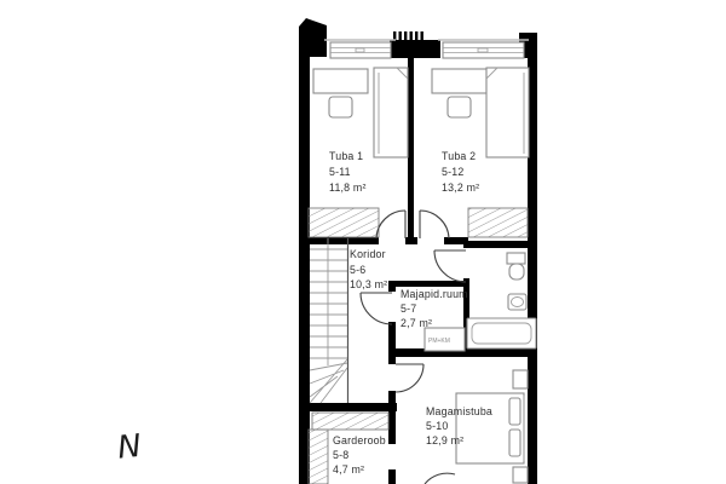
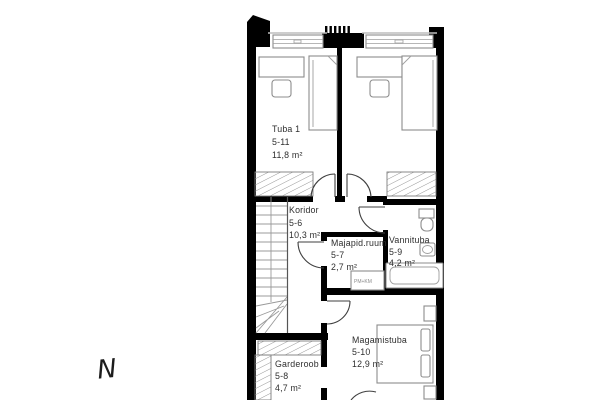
  Tuba 1
  5-11
  11,8 m²
- Tuba 2
- 5-12
- 13,2 m²
  Koridor
  5-6
  10,3 m²
  Majapid.ruum
  5-7
  2,7 m²
+ Vannituba
+ 5-9
+ 4,2 m²
  Garderoob
  5-8
  4,7 m²
  Magamistuba
  5-10
  12,9 m²
